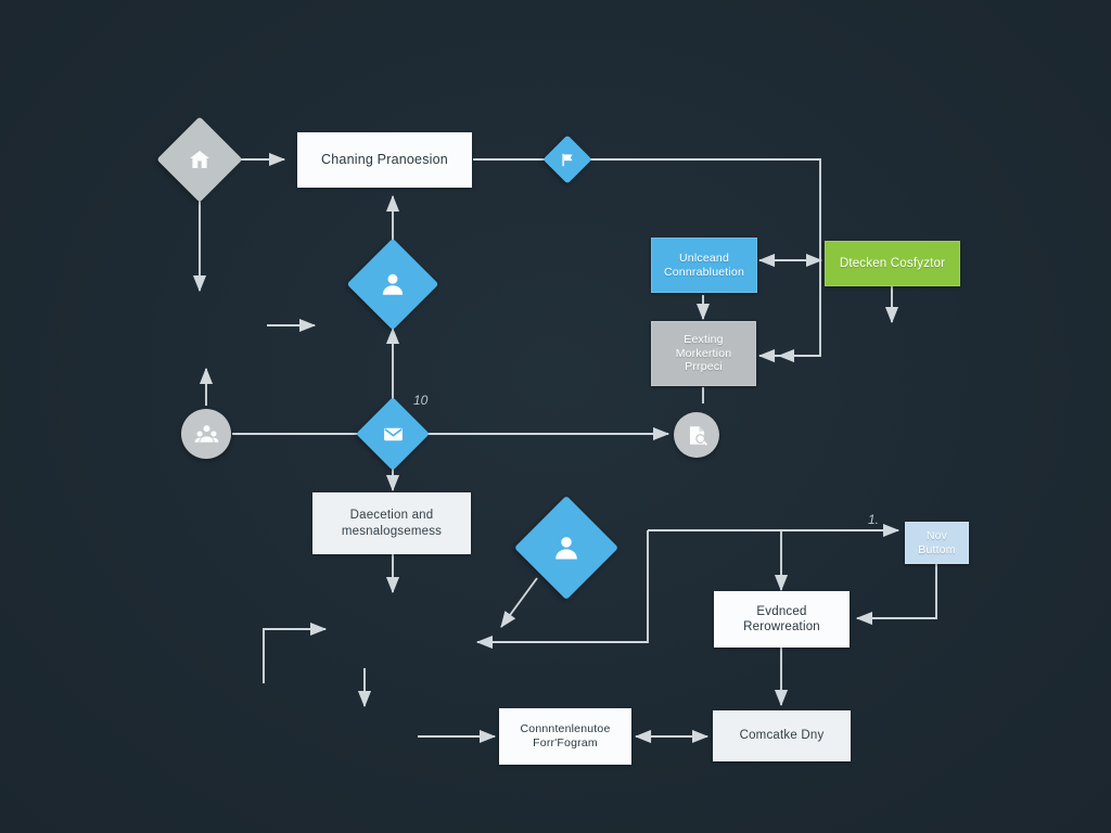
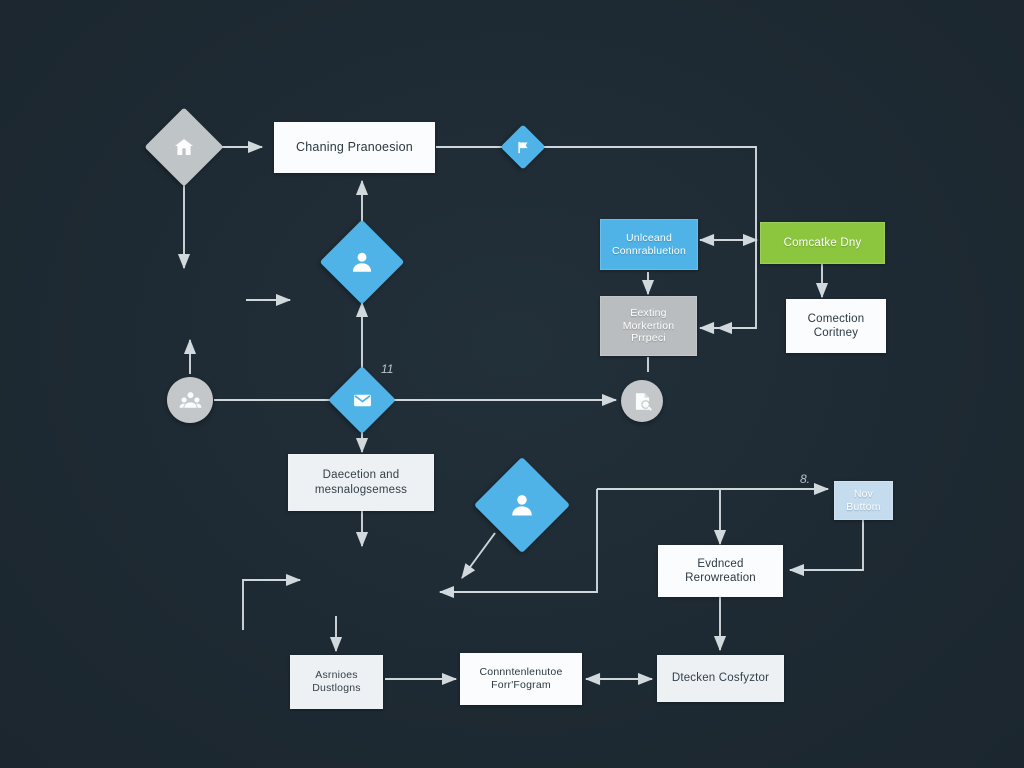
  Chaning Pranoesion
  Unlceand
  Connrabluetion
- Dtecken Cosfyztor
+ Comcatke Dny
  Eexting
  Morkertion
  Prrpeci
+ Comection
+ Coritney
- 10
+ 11
  Daecetion and
  mesnalogsemess
- 1.
+ 8.
  Nov
  Buttom
  Evdnced
  Rerowreation
+ Asrnioes
+ Dustlogns
  Connntenlenutoe
  Forr'Fogram
- Comcatke Dny
+ Dtecken Cosfyztor
